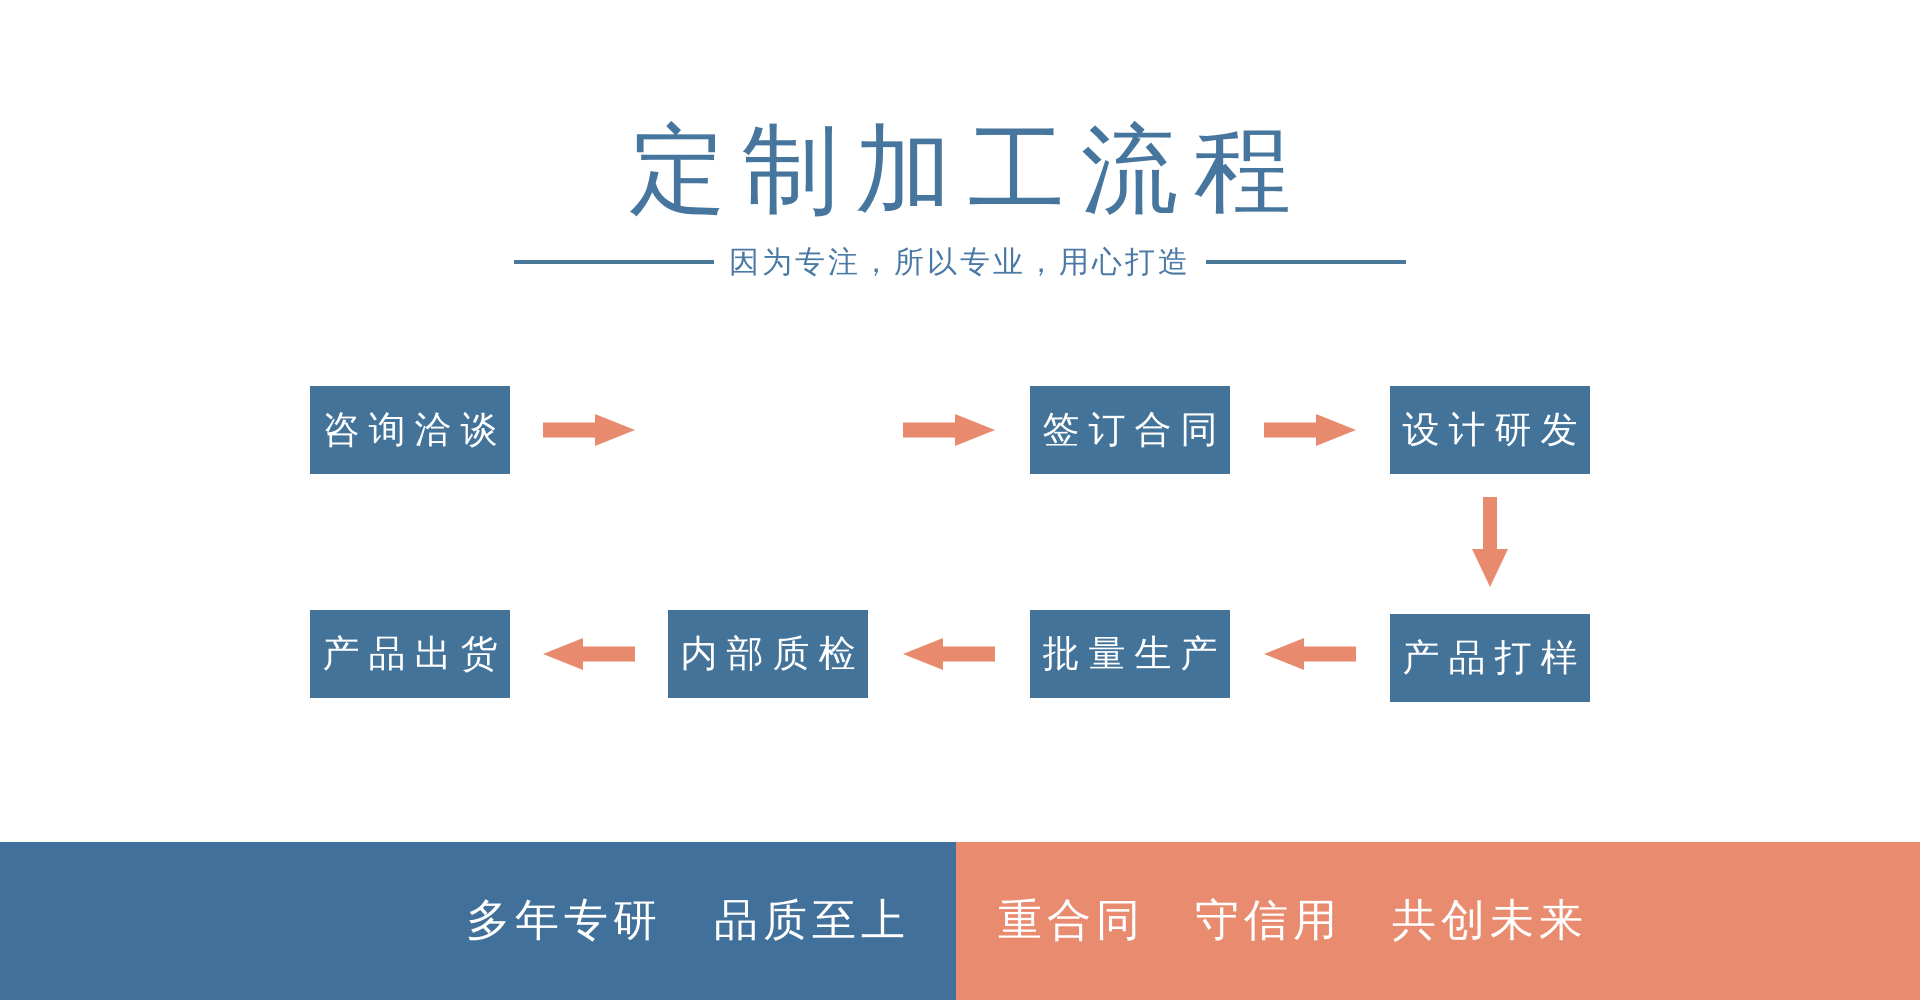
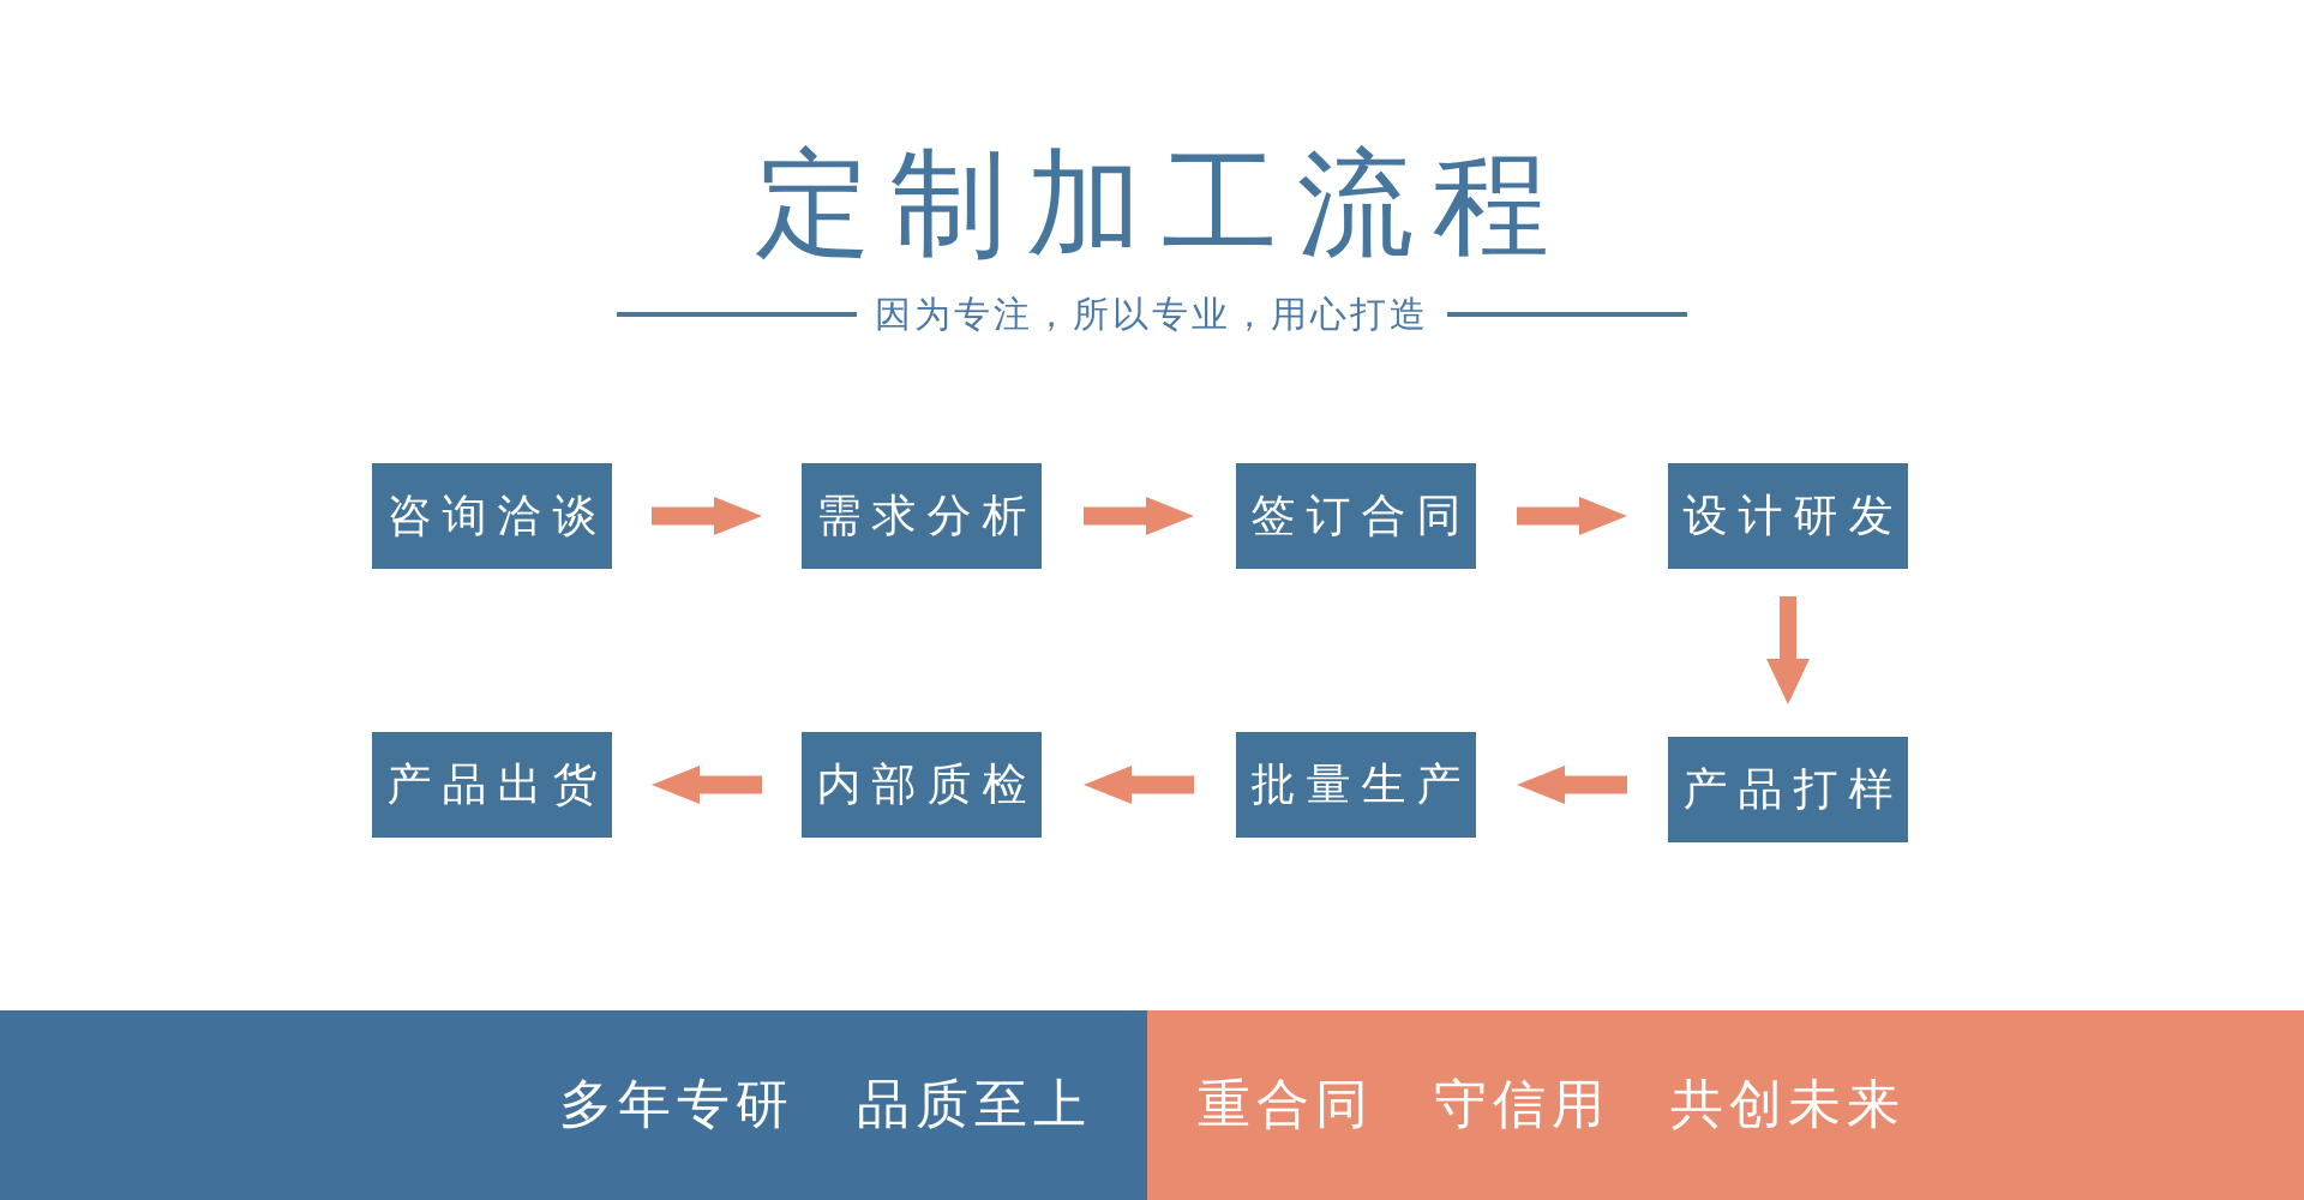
  定制加工流程
  因为专注，所以专业，用心打造
  咨询洽谈
+ 需求分析
  签订合同
  设计研发
  产品出货
  内部质检
  批量生产
  产品打样
  多年专研
  品质至上
  重合同
  守信用
  共创未来
